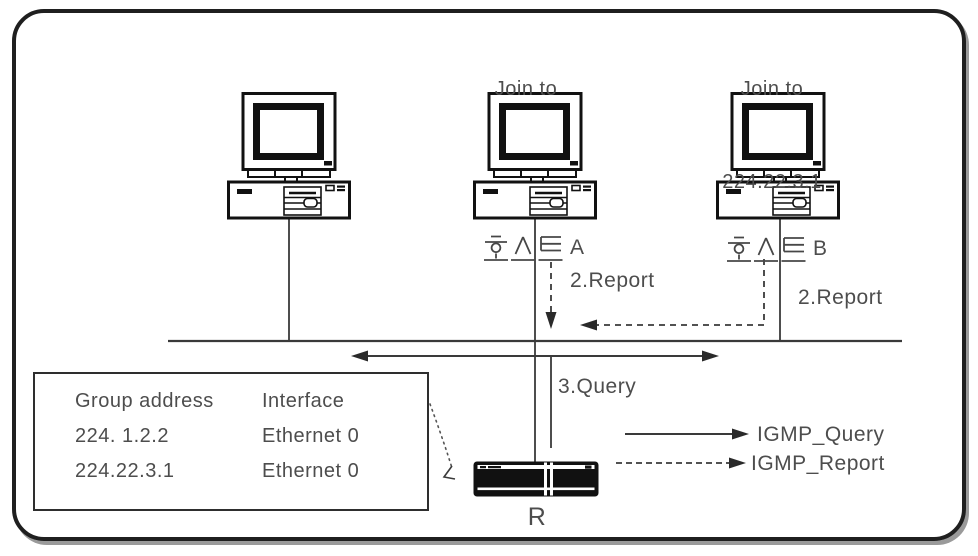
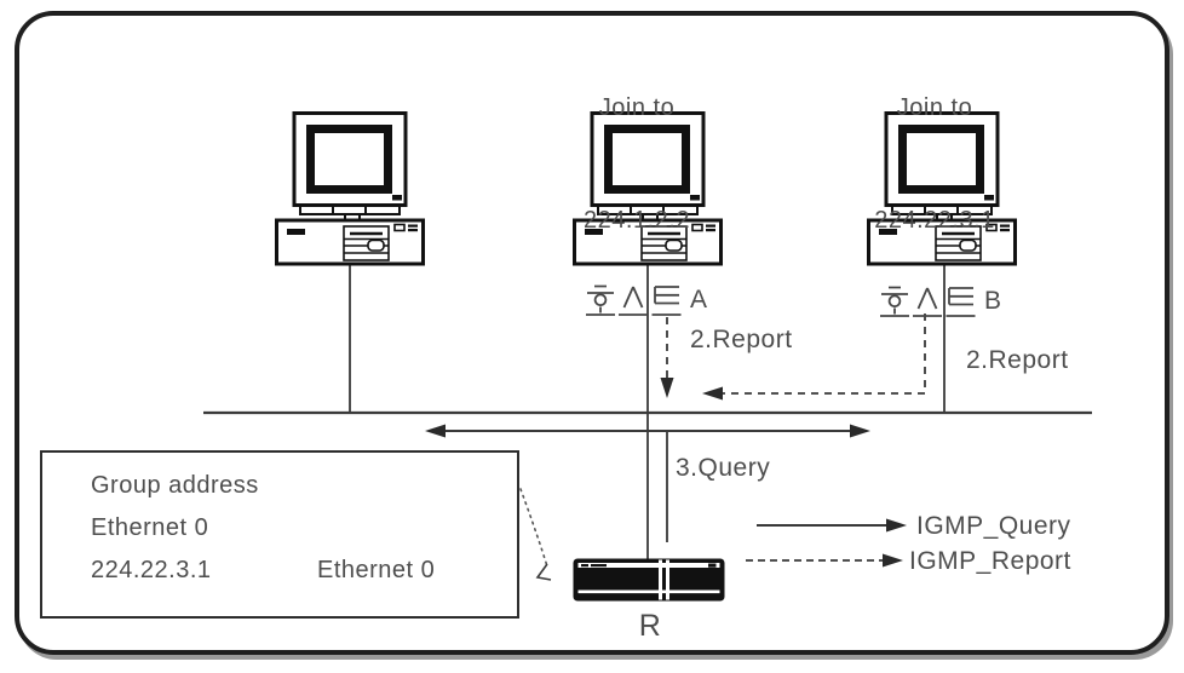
  Join to
+ 224.1.2.2
  Join to
  224.22.3.1
  A
  B
  2.Report
  2.Report
  3.Query
  R
  Group address
- Interface
- 224. 1.2.2
  Ethernet 0
  224.22.3.1
  Ethernet 0
  IGMP_Query
  IGMP_Report
